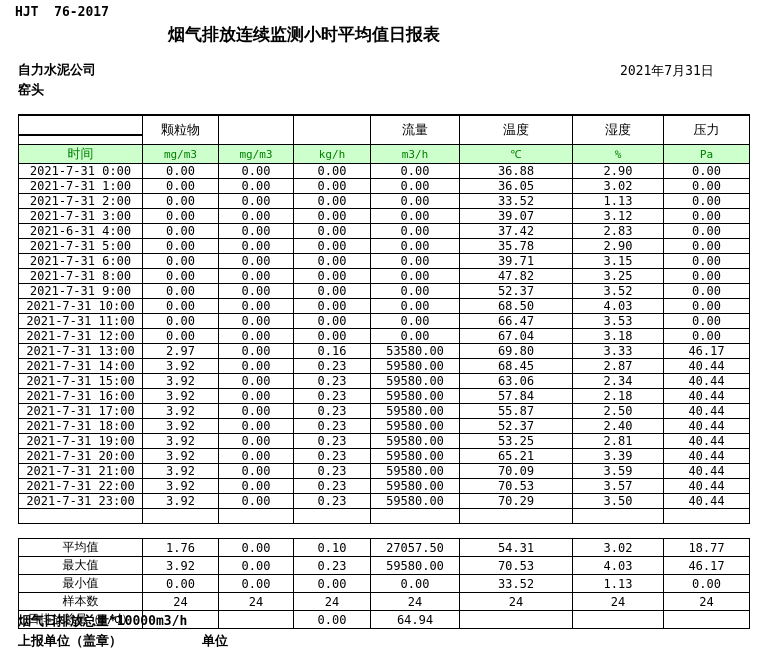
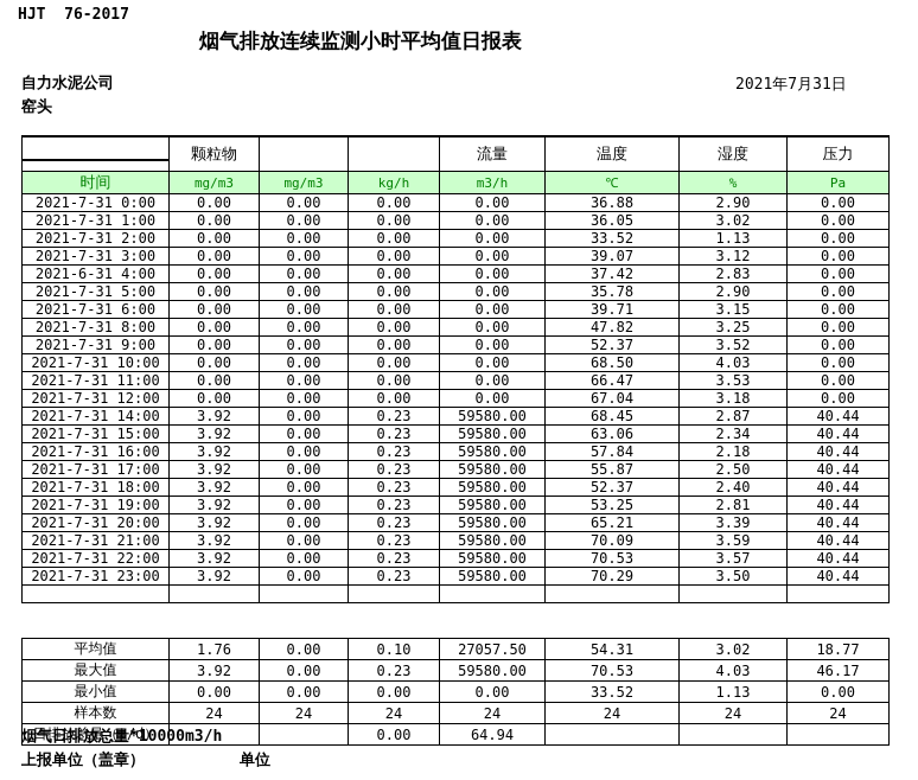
  HJT 76-2017
  烟气排放连续监测小时平均值日报表
  自力水泥公司
  窑头
  2021年7月31日
  	颗粒物			流量	温度	湿度	压力
  时间	mg/m3	mg/m3	kg/h	m3/h	℃	%	Pa
  2021-7-31 0:00	0.00	0.00	0.00	0.00	36.88	2.90	0.00
  2021-7-31 1:00	0.00	0.00	0.00	0.00	36.05	3.02	0.00
  2021-7-31 2:00	0.00	0.00	0.00	0.00	33.52	1.13	0.00
  2021-7-31 3:00	0.00	0.00	0.00	0.00	39.07	3.12	0.00
  2021-6-31 4:00	0.00	0.00	0.00	0.00	37.42	2.83	0.00
  2021-7-31 5:00	0.00	0.00	0.00	0.00	35.78	2.90	0.00
  2021-7-31 6:00	0.00	0.00	0.00	0.00	39.71	3.15	0.00
  2021-7-31 8:00	0.00	0.00	0.00	0.00	47.82	3.25	0.00
  2021-7-31 9:00	0.00	0.00	0.00	0.00	52.37	3.52	0.00
  2021-7-31 10:00	0.00	0.00	0.00	0.00	68.50	4.03	0.00
  2021-7-31 11:00	0.00	0.00	0.00	0.00	66.47	3.53	0.00
  2021-7-31 12:00	0.00	0.00	0.00	0.00	67.04	3.18	0.00
- 2021-7-31 13:00	2.97	0.00	0.16	53580.00	69.80	3.33	46.17
  2021-7-31 14:00	3.92	0.00	0.23	59580.00	68.45	2.87	40.44
  2021-7-31 15:00	3.92	0.00	0.23	59580.00	63.06	2.34	40.44
  2021-7-31 16:00	3.92	0.00	0.23	59580.00	57.84	2.18	40.44
  2021-7-31 17:00	3.92	0.00	0.23	59580.00	55.87	2.50	40.44
  2021-7-31 18:00	3.92	0.00	0.23	59580.00	52.37	2.40	40.44
  2021-7-31 19:00	3.92	0.00	0.23	59580.00	53.25	2.81	40.44
  2021-7-31 20:00	3.92	0.00	0.23	59580.00	65.21	3.39	40.44
  2021-7-31 21:00	3.92	0.00	0.23	59580.00	70.09	3.59	40.44
  2021-7-31 22:00	3.92	0.00	0.23	59580.00	70.53	3.57	40.44
  2021-7-31 23:00	3.92	0.00	0.23	59580.00	70.29	3.50	40.44
  平均值	1.76	0.00	0.10	27057.50	54.31	3.02	18.77
  最大值	3.92	0.00	0.23	59580.00	70.53	4.03	46.17
  最小值	0.00	0.00	0.00	0.00	33.52	1.13	0.00
  样本数	24	24	24	24	24	24	24
  日排放总量（t/d）			0.00	64.94
  烟气日排放总量*10000m3/h
  上报单位（盖章）
  单位
